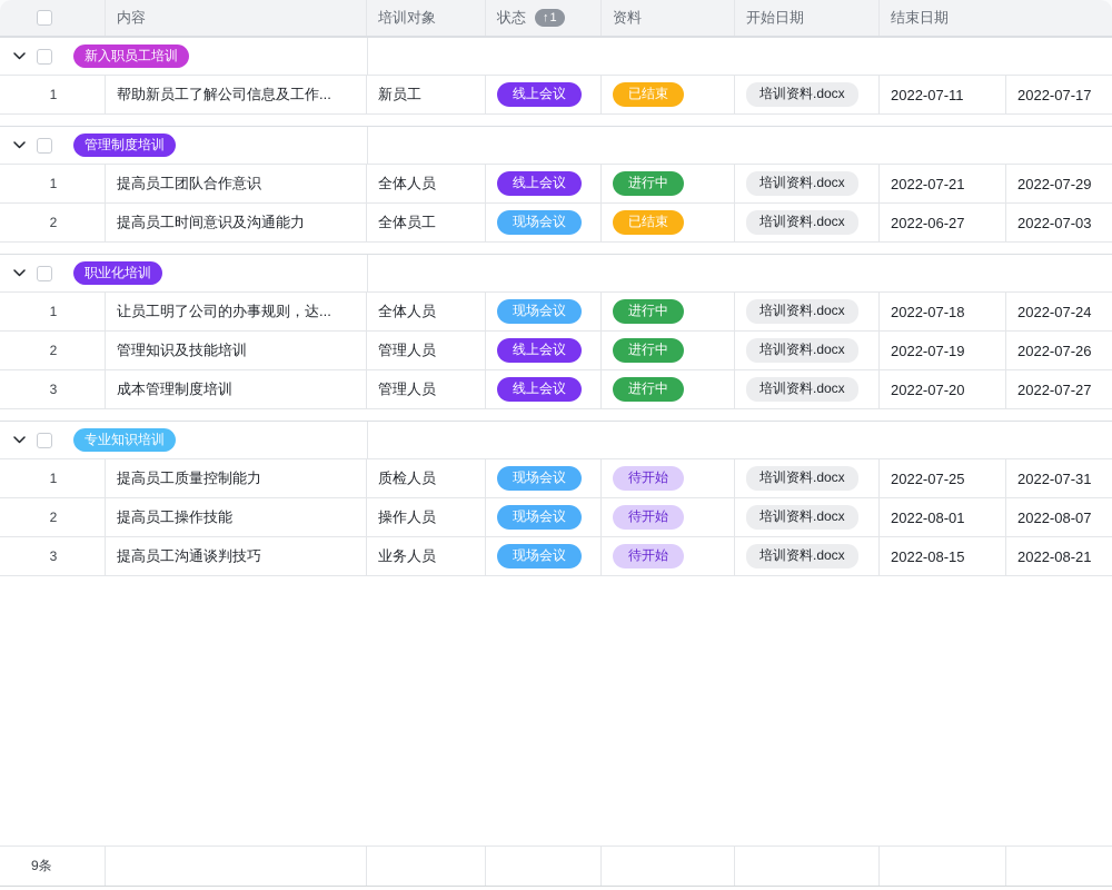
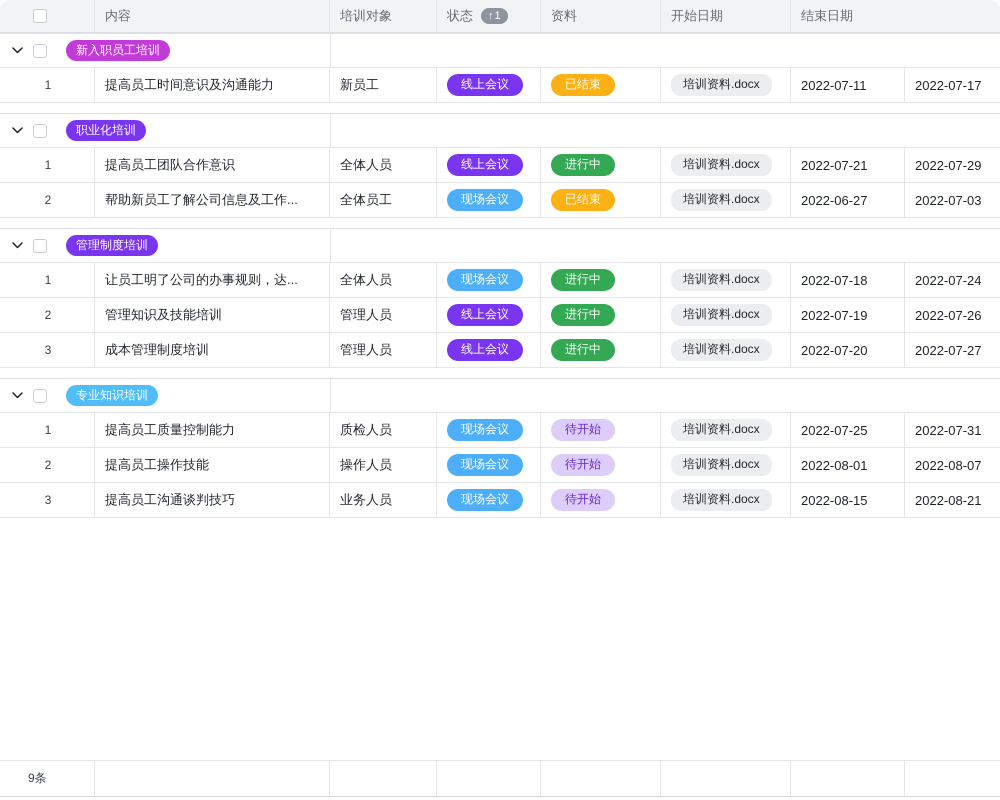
  内容
  培训对象
  状态
  ↑
  1
  资料
  开始日期
  结束日期
  新入职员工培训
  1
- 帮助新员工了解公司信息及工作...
+ 提高员工时间意识及沟通能力
  新员工
  线上会议
  已结束
  培训资料.docx
  2022-07-11
  2022-07-17
- 管理制度培训
+ 职业化培训
  1
  提高员工团队合作意识
  全体人员
  线上会议
  进行中
  培训资料.docx
  2022-07-21
  2022-07-29
  2
- 提高员工时间意识及沟通能力
+ 帮助新员工了解公司信息及工作...
  全体员工
  现场会议
  已结束
  培训资料.docx
  2022-06-27
  2022-07-03
- 职业化培训
+ 管理制度培训
  1
  让员工明了公司的办事规则，达...
  全体人员
  现场会议
  进行中
  培训资料.docx
  2022-07-18
  2022-07-24
  2
  管理知识及技能培训
  管理人员
  线上会议
  进行中
  培训资料.docx
  2022-07-19
  2022-07-26
  3
  成本管理制度培训
  管理人员
  线上会议
  进行中
  培训资料.docx
  2022-07-20
  2022-07-27
  专业知识培训
  1
  提高员工质量控制能力
  质检人员
  现场会议
  待开始
  培训资料.docx
  2022-07-25
  2022-07-31
  2
  提高员工操作技能
  操作人员
  现场会议
  待开始
  培训资料.docx
  2022-08-01
  2022-08-07
  3
  提高员工沟通谈判技巧
  业务人员
  现场会议
  待开始
  培训资料.docx
  2022-08-15
  2022-08-21
  9条
